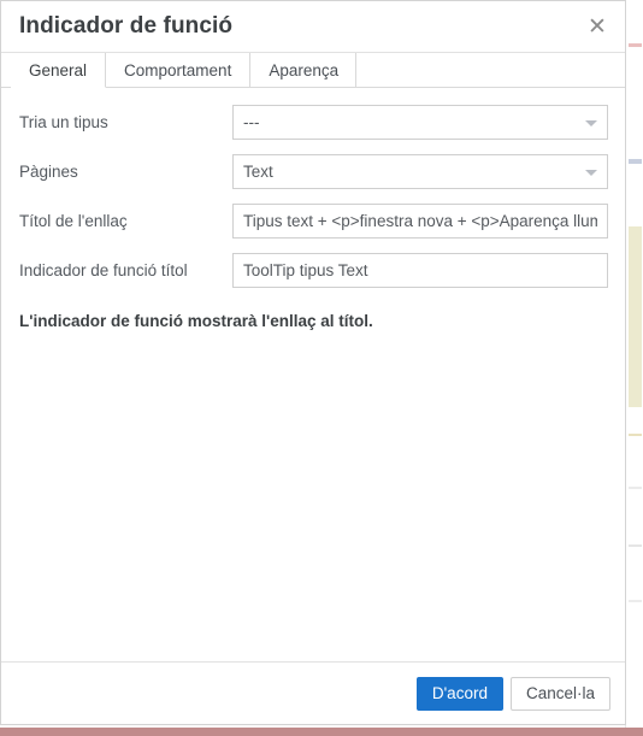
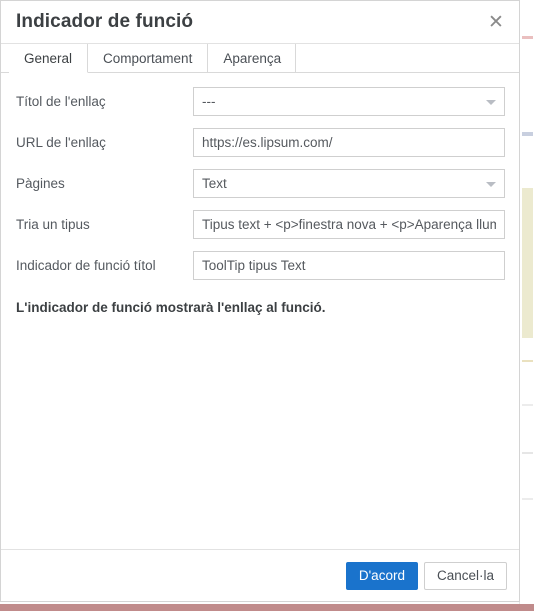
  Indicador de funció
  ✕
  General
  Comportament
  Aparença
- Tria un tipus
+ Títol de l'enllaç
  ---
+ URL de l'enllaç
+ https://es.lipsum.com/
  Pàgines
  Text
- Títol de l'enllaç
+ Tria un tipus
  Tipus text + <p>finestra nova + <p>Aparença llum
  Indicador de funció títol
  ToolTip tipus Text
- L'indicador de funció mostrarà l'enllaç al títol.
+ L'indicador de funció mostrarà l'enllaç al funció.
  D'acord
  Cancel·la
